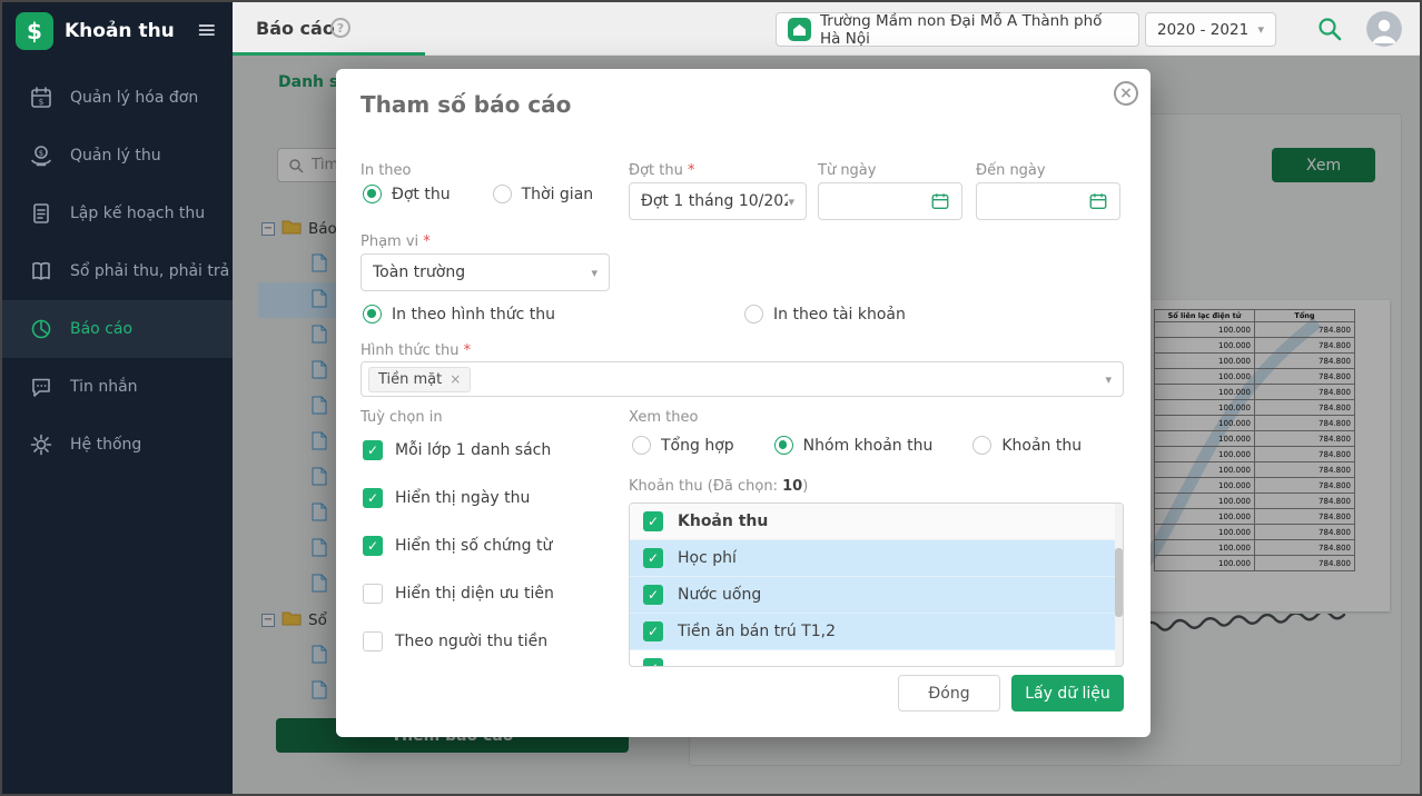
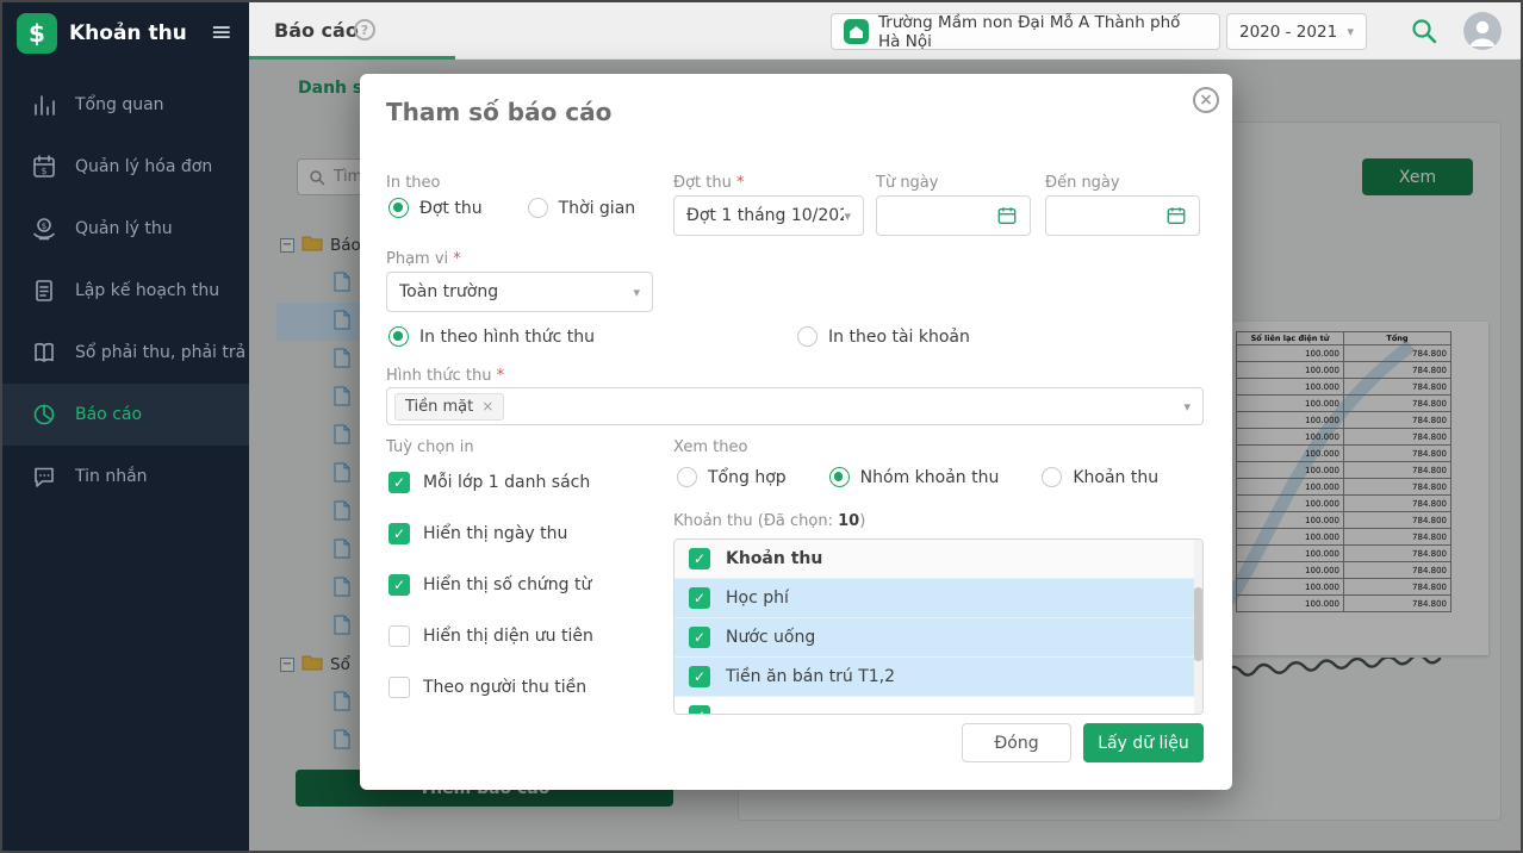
  $
  Khoản thu
  ≡
+ Tổng quan
  $
  Quản lý hóa đơn
  $
  Quản lý thu
  Lập kế hoạch thu
  Sổ phải thu, phải trả
  Báo cáo
  Tin nhắn
- Hệ thống
  Báo cáo
  ?
  Trường Mầm non Đại Mỗ A Thành phố Hà Nội
  2020 - 2021
  ▾
  Xem
  Tìm
  −
  Báo
  −
  Sổ
  Sổ liên lạc điện tử	Tổng
  100.000	784.800
  100.000	784.800
  100.000	784.800
  100.000	784.800
  100.000	784.800
  100.000	784.800
  100.000	784.800
  100.000	784.800
  100.000	784.800
  100.000	784.800
  100.000	784.800
  100.000	784.800
  100.000	784.800
  100.000	784.800
  100.000	784.800
  100.000	784.800
  Tham số báo cáo
  ×
  In theo
  Đợt thu
  Thời gian
  Đợt thu
  Đợt 1 tháng 10/20
  ▾
  Từ ngày
  Đến ngày
  Phạm vi
  Toàn trường
  ▾
  In theo hình thức thu
  In theo tài khoản
  Hình thức thu
  Tiền mặt
  ×
  ▾
  Tuỳ chọn in
  Xem theo
  ✓
  Mỗi lớp 1 danh sách
  ✓
  Hiển thị ngày thu
  ✓
  Hiển thị số chứng từ
  Hiển thị diện ưu tiên
  Theo người thu tiền
  Tổng hợp
  Nhóm khoản thu
  Khoản thu
  Khoản thu (Đã chọn: 10)
  ✓
  Khoản thu
  ✓
  Học phí
  ✓
  Nước uống
  ✓
  Tiền ăn bán trú T1,2
  Đóng
  Lấy dữ liệu
